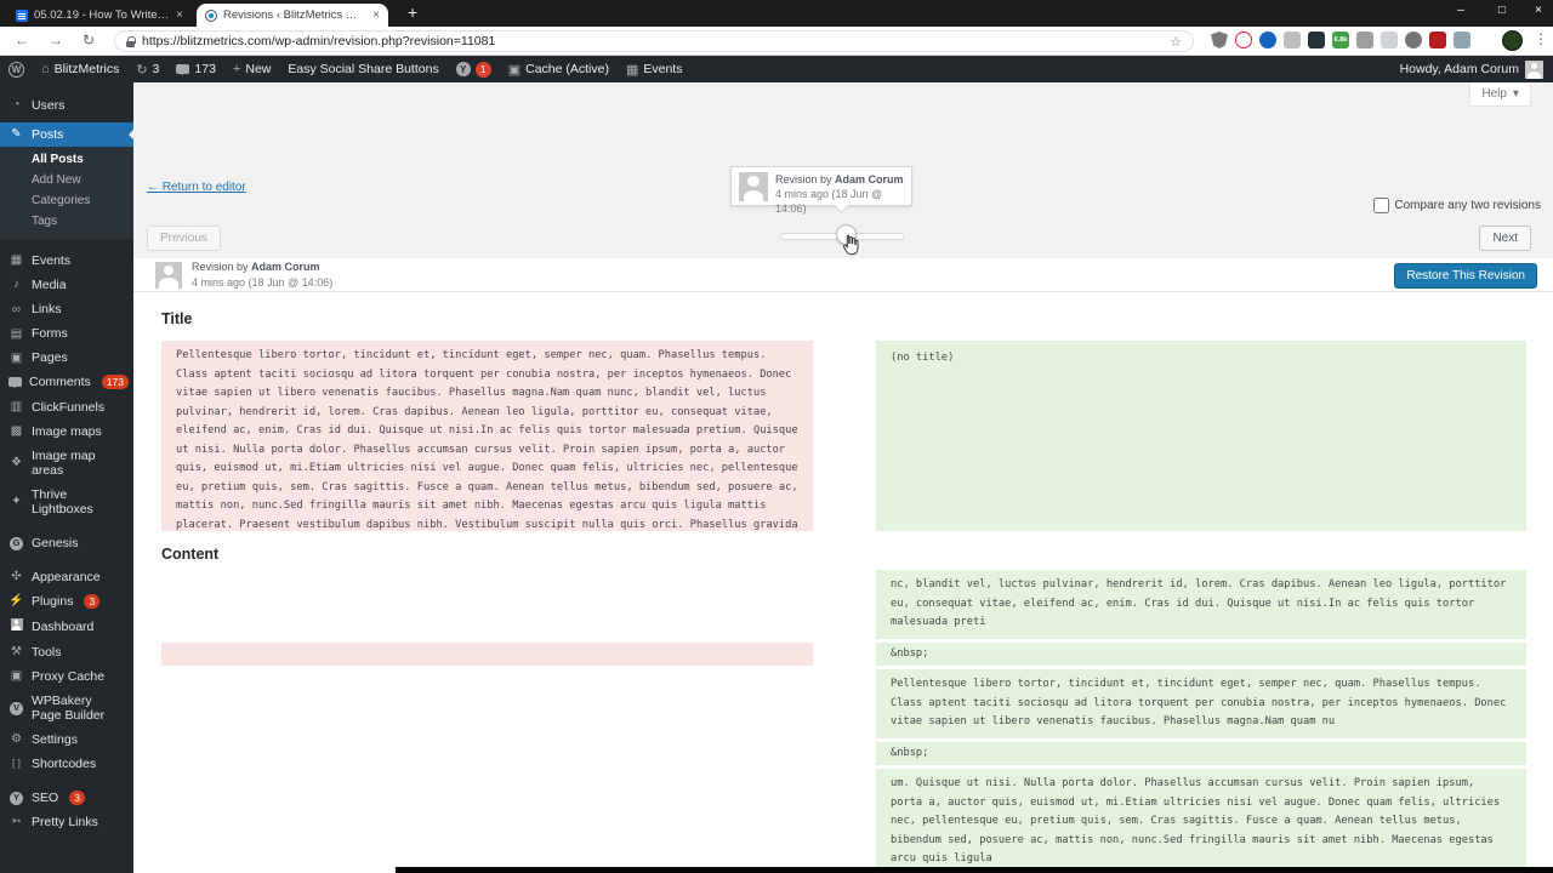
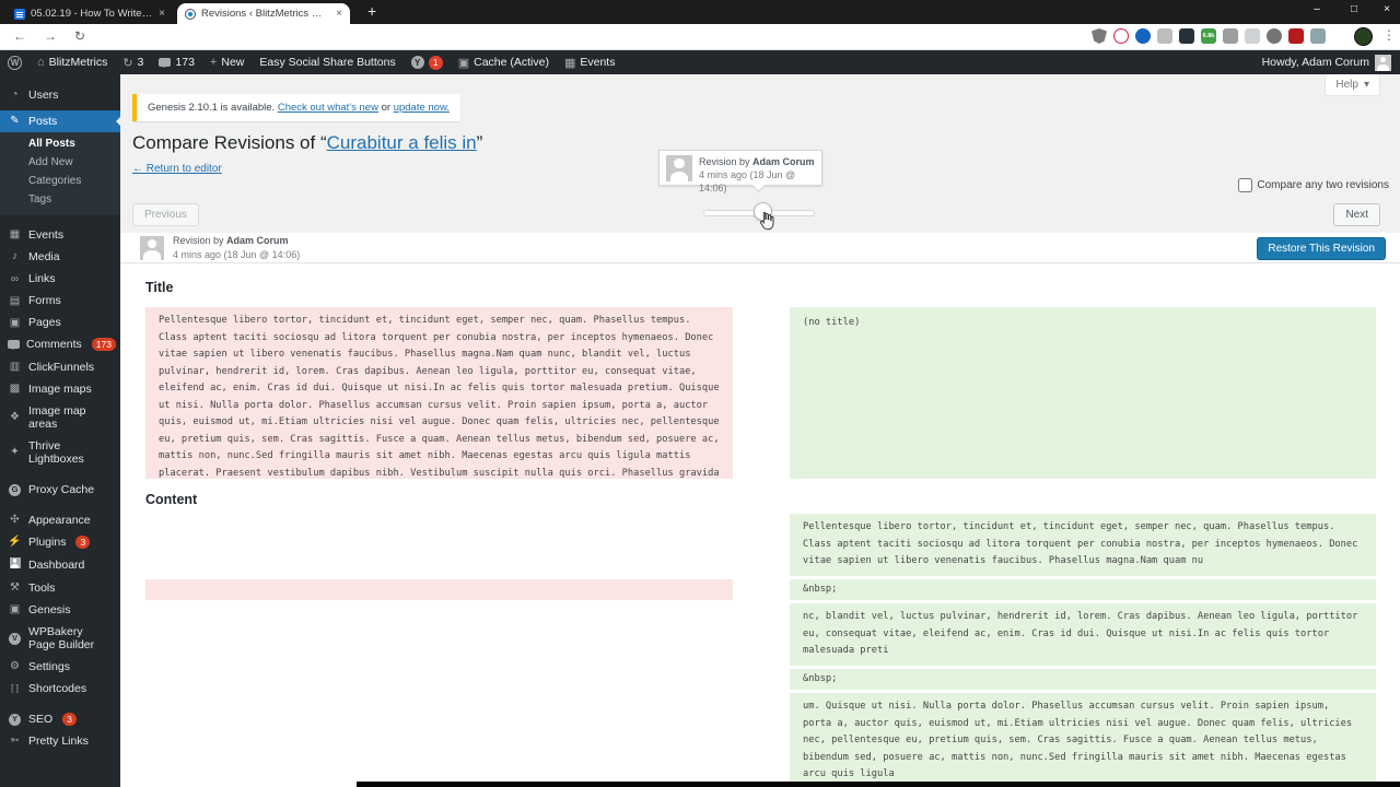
  05.02.19 - How To Write F
  ×
  Revisions ‹ BlitzMetrics — W
  ×
  +
  –
  □
  ×
  ←
  →
  ↻
- https://blitzmetrics.com/wp-admin/revision.php?revision=11081
- ☆
  ⋮
  W
  ⌂
  BlitzMetrics
  ↻
  3
  173
  +
  New
  Easy Social Share Buttons
  Y
  1
  ▣
  Cache (Active)
  ▦
  Events
  Howdy, Adam Corum
  ◔
  Users
  ✎
  Posts
  All Posts
  Add New
  Categories
  Tags
  ▦
  Events
  ♪
  Media
  ∞
  Links
  ▤
  Forms
  ▣
  Pages
  Comments
  173
  ▥
  ClickFunnels
  ▩
  Image maps
  ❖
  Image map areas
  ✦
  Thrive Lightboxes
  G
- Genesis
+ Proxy Cache
  ✣
  Appearance
  ⚡
  Plugins
  3
  Dashboard
  ⚒
  Tools
  ▣
- Proxy Cache
+ Genesis
  V
  WPBakery Page Builder
  ⚙
  Settings
  [ ]
  Shortcodes
  Y
  SEO
  3
  ➳
  Pretty Links
  Help
  ▾
+ Genesis 2.10.1 is available. Check out what's new or update now.
+ Compare Revisions of “Curabitur a felis in”
  ← Return to editor
  Revision by Adam Corum
  4 mins ago (18 Jun @ 14:06)
  Compare any two revisions
  Previous
  Next
  Revision by Adam Corum
  4 mins ago (18 Jun @ 14:06)
  Restore This Revision
  Title
  Pellentesque libero tortor, tincidunt et, tincidunt eget, semper nec, quam. Phasellus tempus. Class aptent taciti sociosqu ad litora torquent per conubia nostra, per inceptos hymenaeos. Donec vitae sapien ut libero venenatis faucibus. Phasellus magna.Nam quam nunc, blandit vel, luctus pulvinar, hendrerit id, lorem. Cras dapibus. Aenean leo ligula, porttitor eu, consequat vitae, eleifend ac, enim. Cras id dui. Quisque ut nisi.In ac felis quis tortor malesuada pretium. Quisque ut nisi. Nulla porta dolor. Phasellus accumsan cursus velit. Proin sapien ipsum, porta a, auctor quis, euismod ut, mi.Etiam ultricies nisi vel augue. Donec quam felis, ultricies nec, pellentesque eu, pretium quis, sem. Cras sagittis. Fusce a quam. Aenean tellus metus, bibendum sed, posuere ac, mattis non, nunc.Sed fringilla mauris sit amet nibh. Maecenas egestas arcu quis ligula mattis placerat. Praesent vestibulum dapibus nibh. Vestibulum suscipit nulla quis orci. Phasellus gravida
  (no title)
  Content
- nc, blandit vel, luctus pulvinar, hendrerit id, lorem. Cras dapibus. Aenean leo ligula, porttitor eu, consequat vitae, eleifend ac, enim. Cras id dui. Quisque ut nisi.In ac felis quis tortor malesuada preti
+ Pellentesque libero tortor, tincidunt et, tincidunt eget, semper nec, quam. Phasellus tempus. Class aptent taciti sociosqu ad litora torquent per conubia nostra, per inceptos hymenaeos. Donec vitae sapien ut libero venenatis faucibus. Phasellus magna.Nam quam nu
  &nbsp;
- Pellentesque libero tortor, tincidunt et, tincidunt eget, semper nec, quam. Phasellus tempus. Class aptent taciti sociosqu ad litora torquent per conubia nostra, per inceptos hymenaeos. Donec vitae sapien ut libero venenatis faucibus. Phasellus magna.Nam quam nu
+ nc, blandit vel, luctus pulvinar, hendrerit id, lorem. Cras dapibus. Aenean leo ligula, porttitor eu, consequat vitae, eleifend ac, enim. Cras id dui. Quisque ut nisi.In ac felis quis tortor malesuada preti
  &nbsp;
  um. Quisque ut nisi. Nulla porta dolor. Phasellus accumsan cursus velit. Proin sapien ipsum, porta a, auctor quis, euismod ut, mi.Etiam ultricies nisi vel augue. Donec quam felis, ultricies nec, pellentesque eu, pretium quis, sem. Cras sagittis. Fusce a quam. Aenean tellus metus, bibendum sed, posuere ac, mattis non, nunc.Sed fringilla mauris sit amet nibh. Maecenas egestas arcu quis ligula
